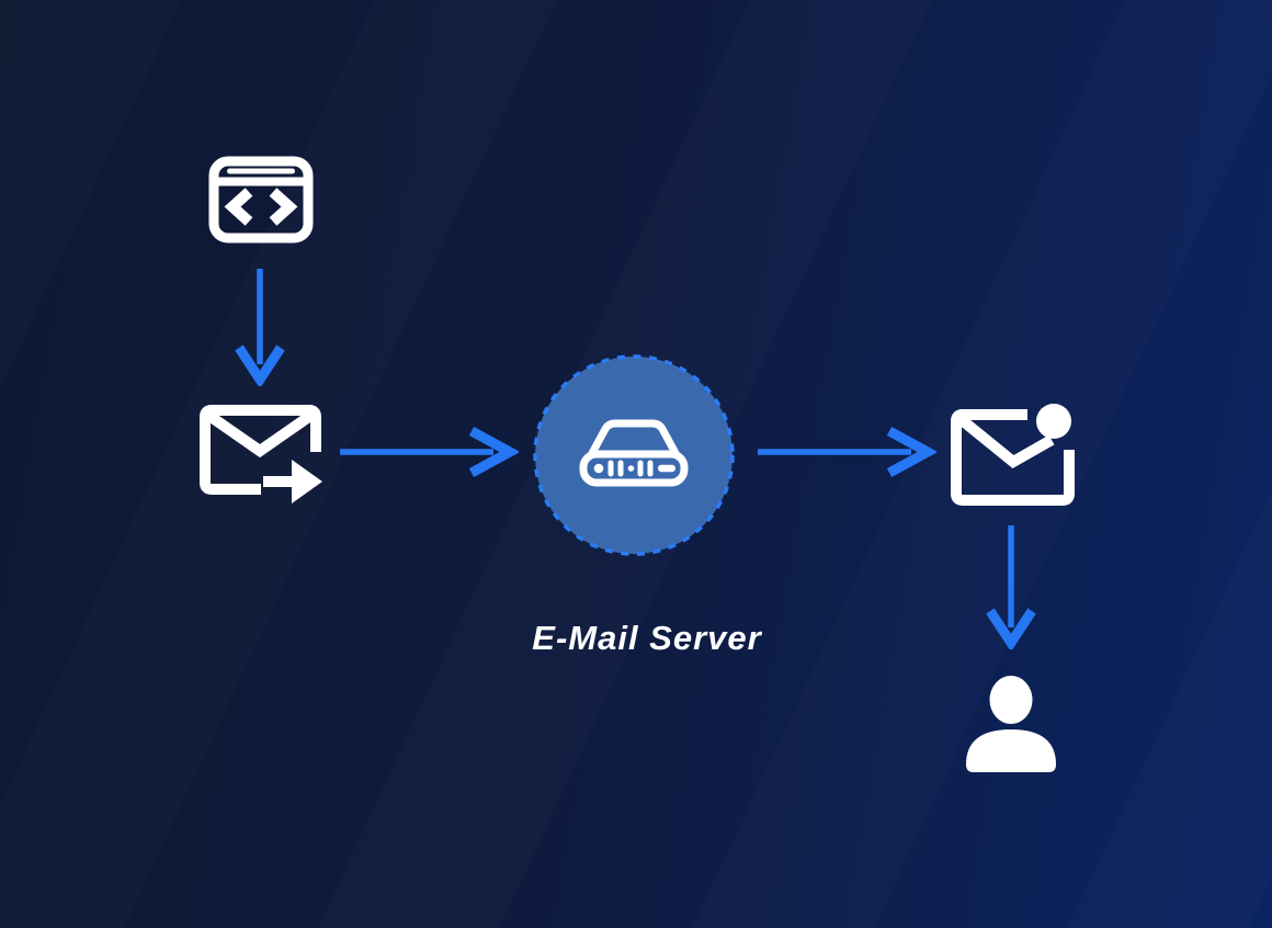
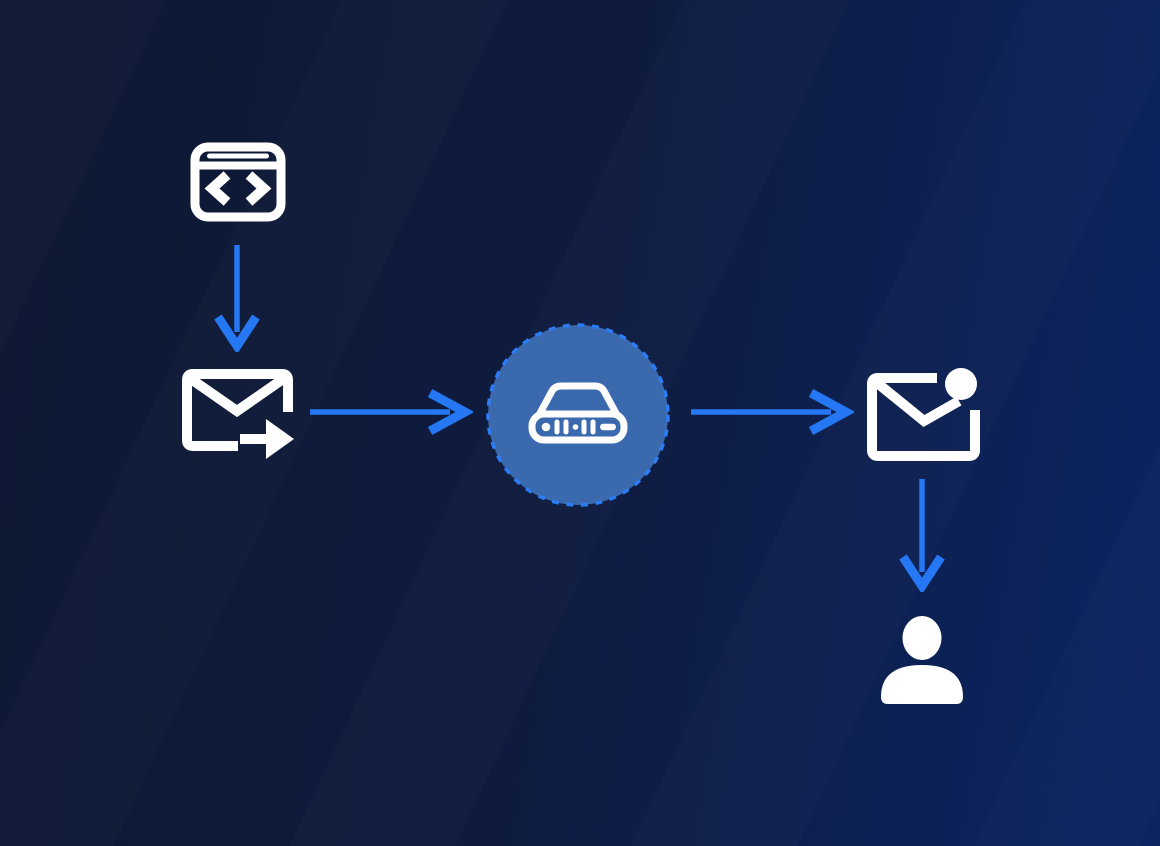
- E-Mail Server
